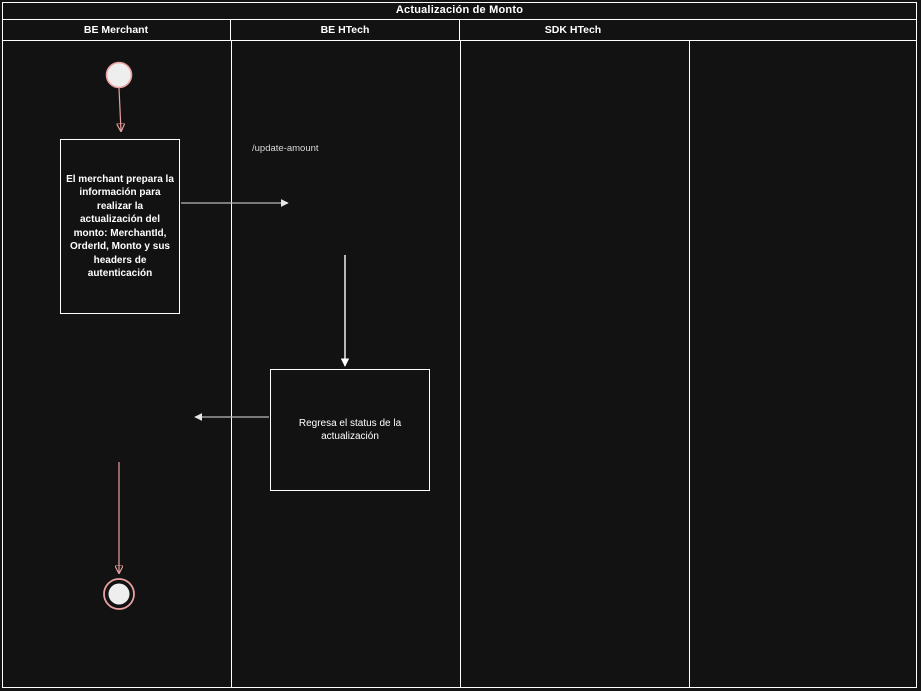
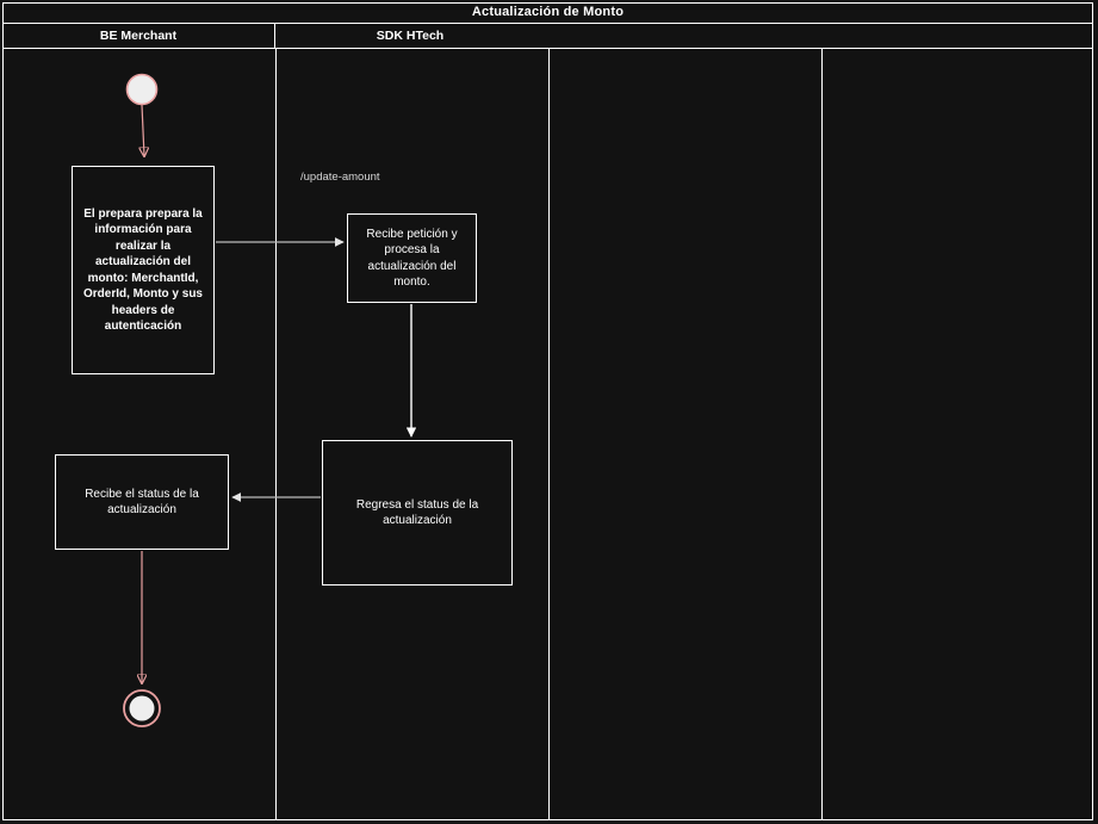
  Actualización de Monto
  BE Merchant
- BE HTech
  SDK HTech
  /update-amount
- El merchant prepara la información para realizar la actualización del monto: MerchantId, OrderId, Monto y sus headers de autenticación
+ El prepara prepara la información para realizar la actualización del monto: MerchantId, OrderId, Monto y sus headers de autenticación
+ Recibe petición y procesa la actualización del monto.
  Regresa el status de la actualización
+ Recibe el status de la actualización
